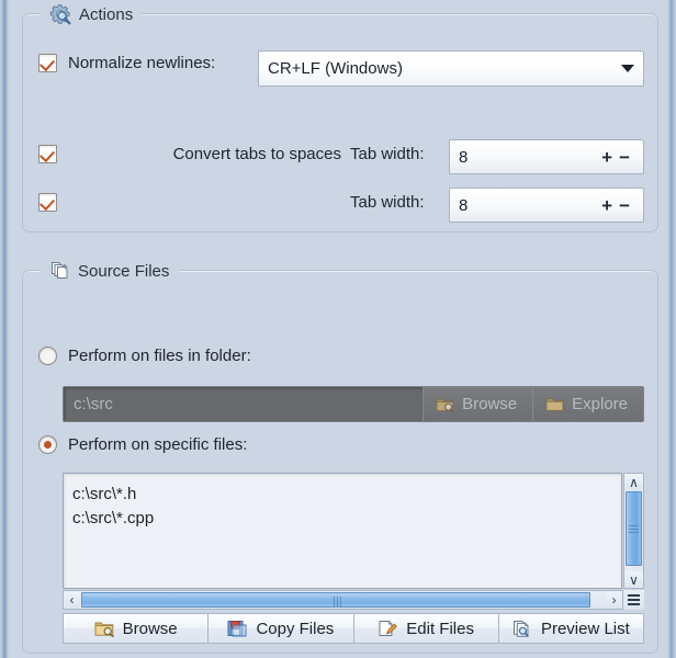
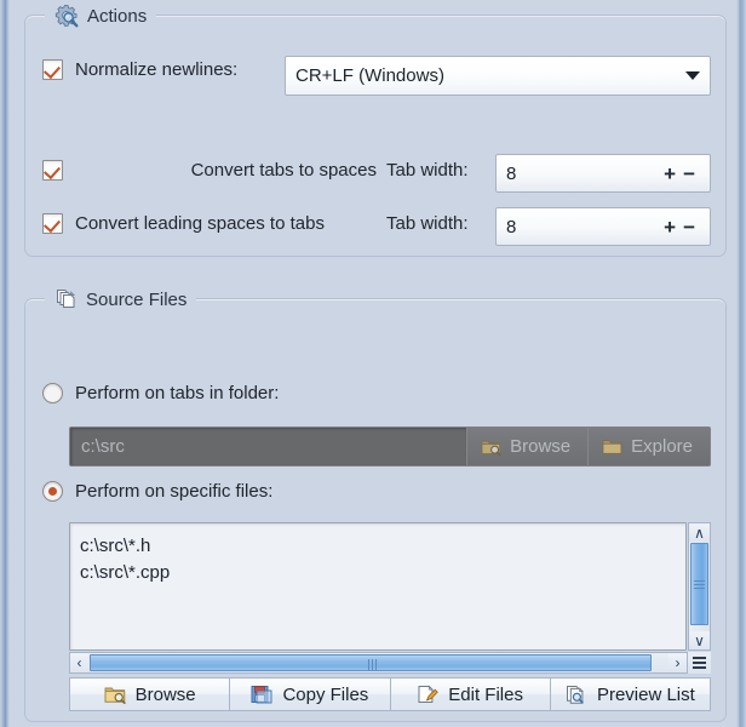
  Actions
  Normalize newlines:
  CR+LF (Windows)
  Convert tabs to spaces
  Tab width:
  8
  +
  −
+ Convert leading spaces to tabs
  Tab width:
  8
  +
  −
  Source Files
- Perform on files in folder:
+ Perform on tabs in folder:
  c:\src
  Browse
  Explore
  Perform on specific files:
  c:\src\*.h
  c:\src\*.cpp
  ∧
  ∨
  ‹
  ›
  Browse
  Copy Files
  Edit Files
  Preview List
